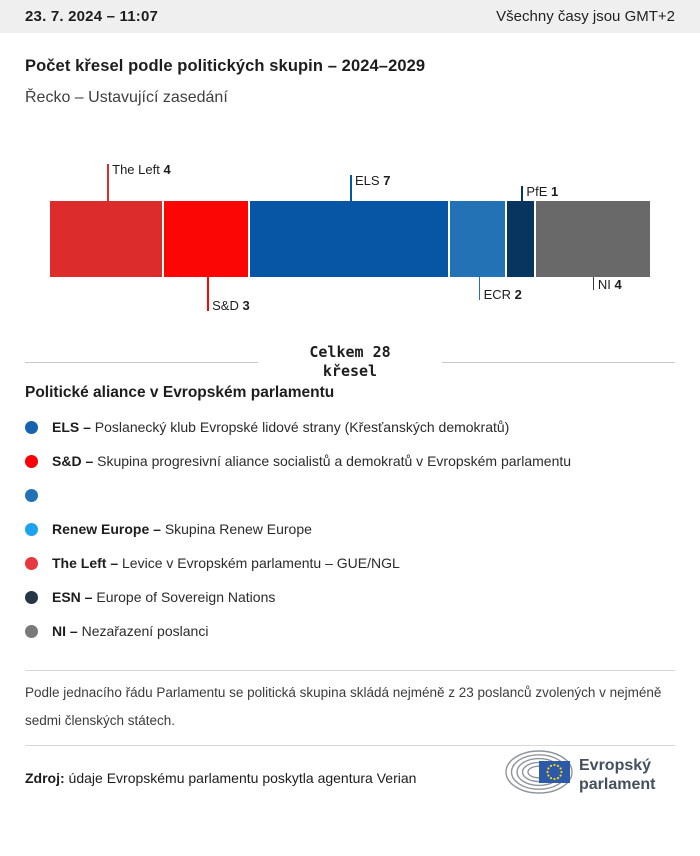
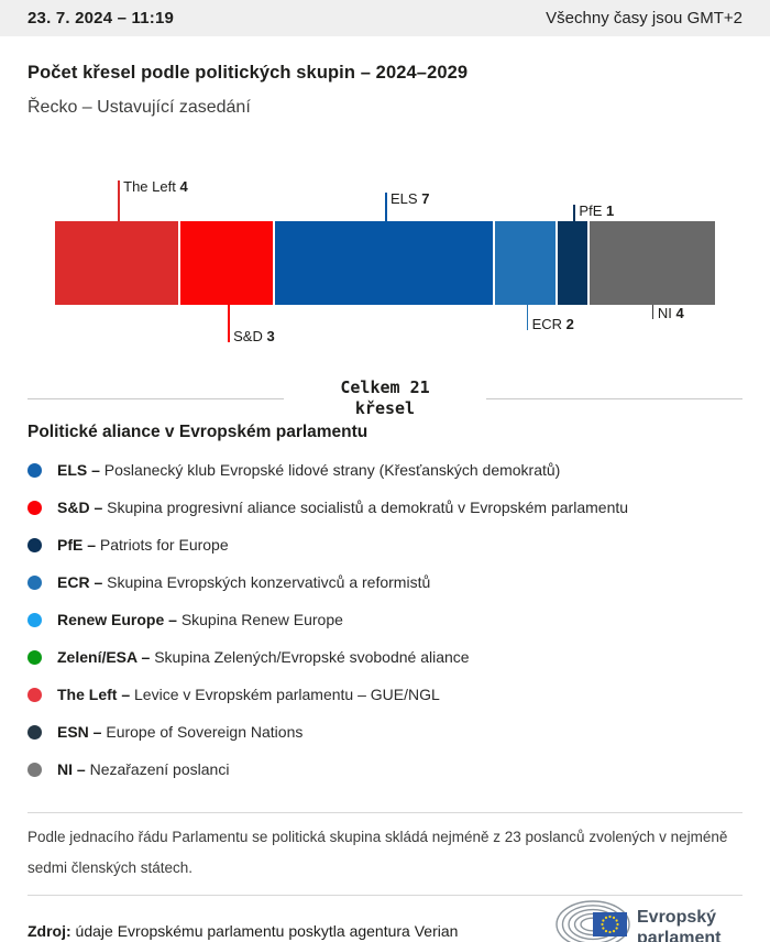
- 23. 7. 2024 – 11:07
+ 23. 7. 2024 – 11:19
  Všechny časy jsou GMT+2
  Počet křesel podle politických skupin – 2024–2029
  Řecko – Ustavující zasedání
  The Left 4
  S&D 3
  ELS 7
  ECR 2
  PfE 1
  NI 4
- Celkem 28 křesel
+ Celkem 21 křesel
  Politické aliance v Evropském parlamentu
  ELS – Poslanecký klub Evropské lidové strany (Křesťanských demokratů)
  S&D – Skupina progresivní aliance socialistů a demokratů v Evropském parlamentu
+ PfE – Patriots for Europe
+ ECR – Skupina Evropských konzervativců a reformistů
  Renew Europe – Skupina Renew Europe
+ Zelení/ESA – Skupina Zelených/Evropské svobodné aliance
  The Left – Levice v Evropském parlamentu – GUE/NGL
  ESN – Europe of Sovereign Nations
  NI – Nezařazení poslanci
  Podle jednacího řádu Parlamentu se politická skupina skládá nejméně z 23 poslanců zvolených v nejméně sedmi členských státech.
  Zdroj: údaje Evropskému parlamentu poskytla agentura Verian
  Evropský
  parlament
